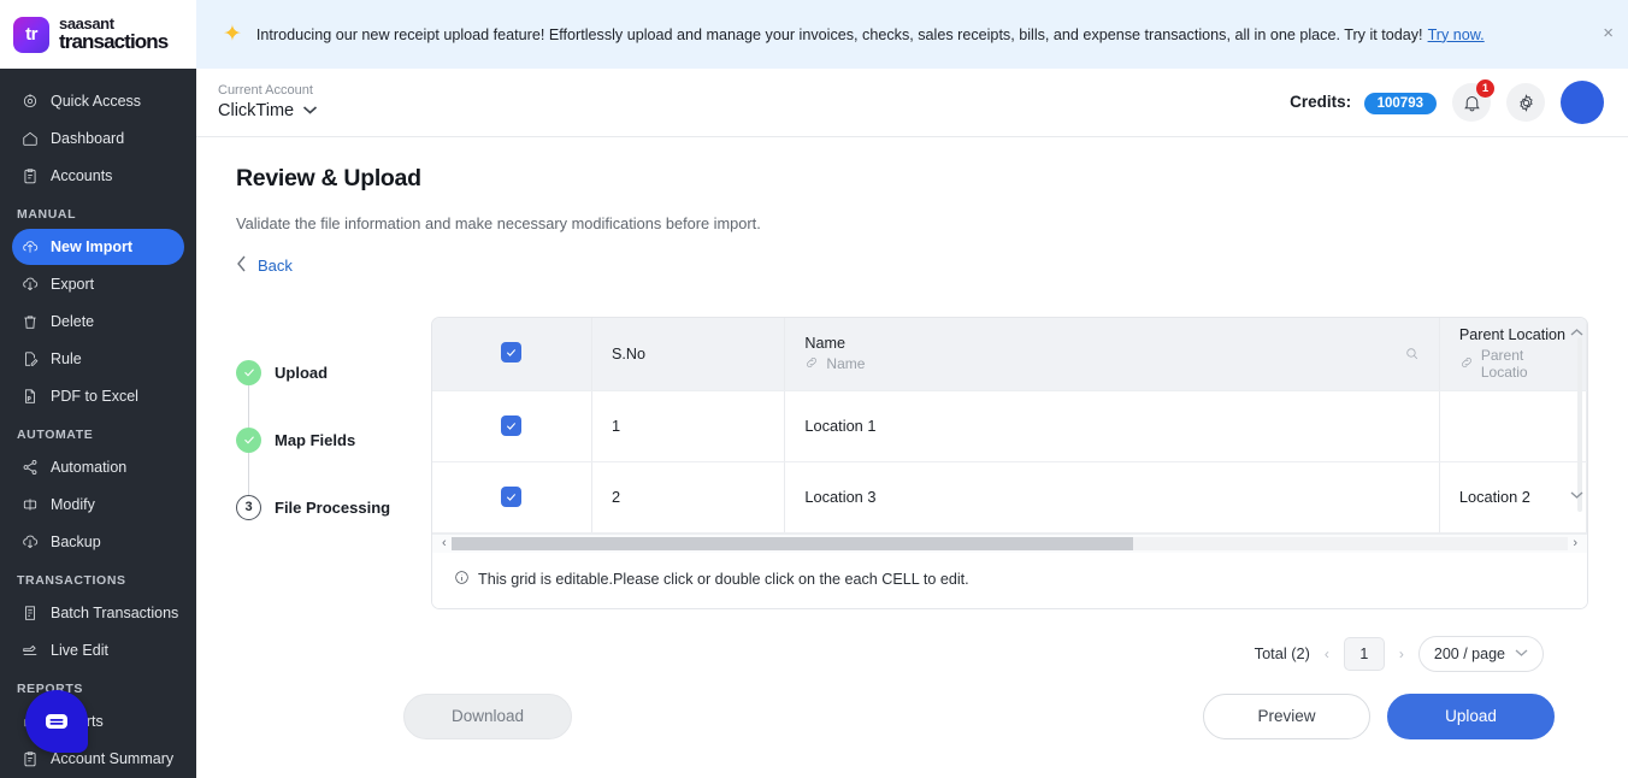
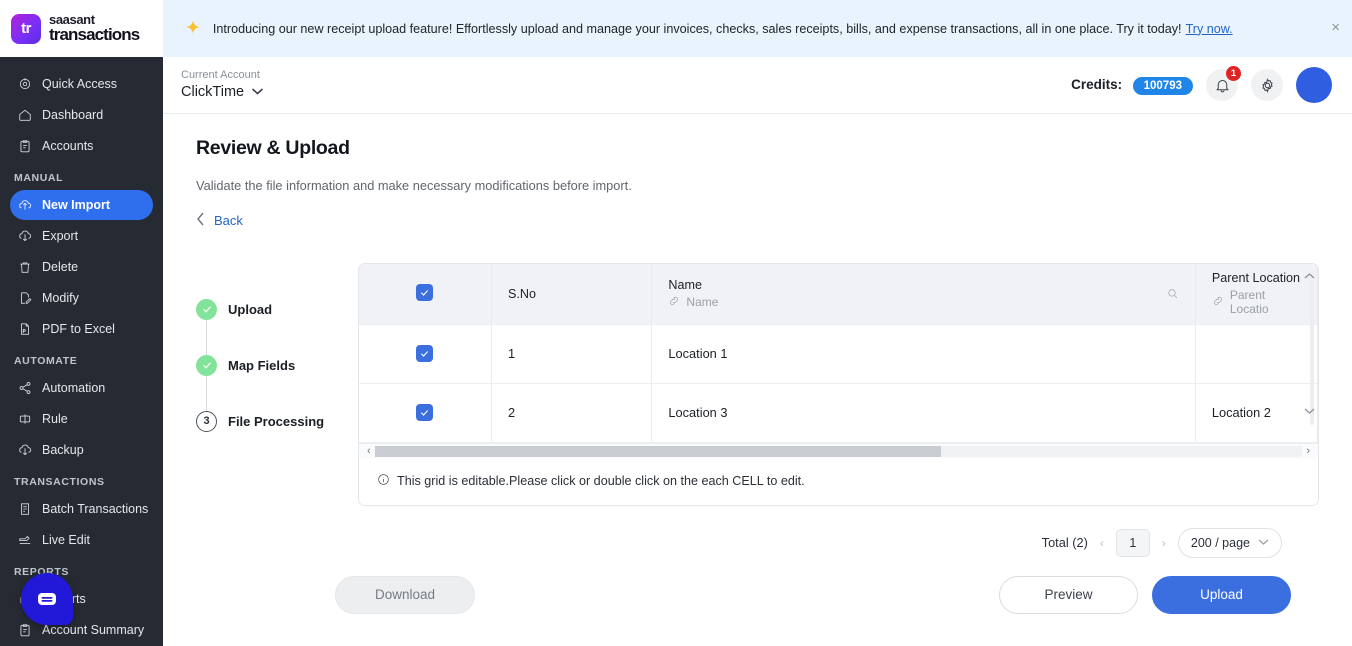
  tr
  saasant
  transactions
  Quick Access
  Dashboard
  Accounts
  MANUAL
  New Import
  Export
  Delete
- Rule
+ Modify
  PDF to Excel
  AUTOMATE
  Automation
- Modify
+ Rule
  Backup
  TRANSACTIONS
  Batch Transactions
  Live Edit
  REPORTS
  Account Summary
  ✦
  Introducing our new receipt upload feature! Effortlessly upload and manage your invoices, checks, sales receipts, bills, and expense transactions, all in one place. Try it today!
  Try now.
  ×
  Current Account
  ClickTime
  Credits: 100793
  1
  Review & Upload
  Validate the file information and make necessary modifications before import.
  Back
  Upload
  Map Fields
  3
  File Processing
  	S.No	Name Name	Parent Location Parent Locatio
  	1	Location 1
  	2	Location 3	Location 2
  ‹
  ›
  This grid is editable.Please click or double click on the each CELL to edit.
  Total (2)
  ‹
  1
  ›
  200 / page
  Download
  Preview
  Upload
